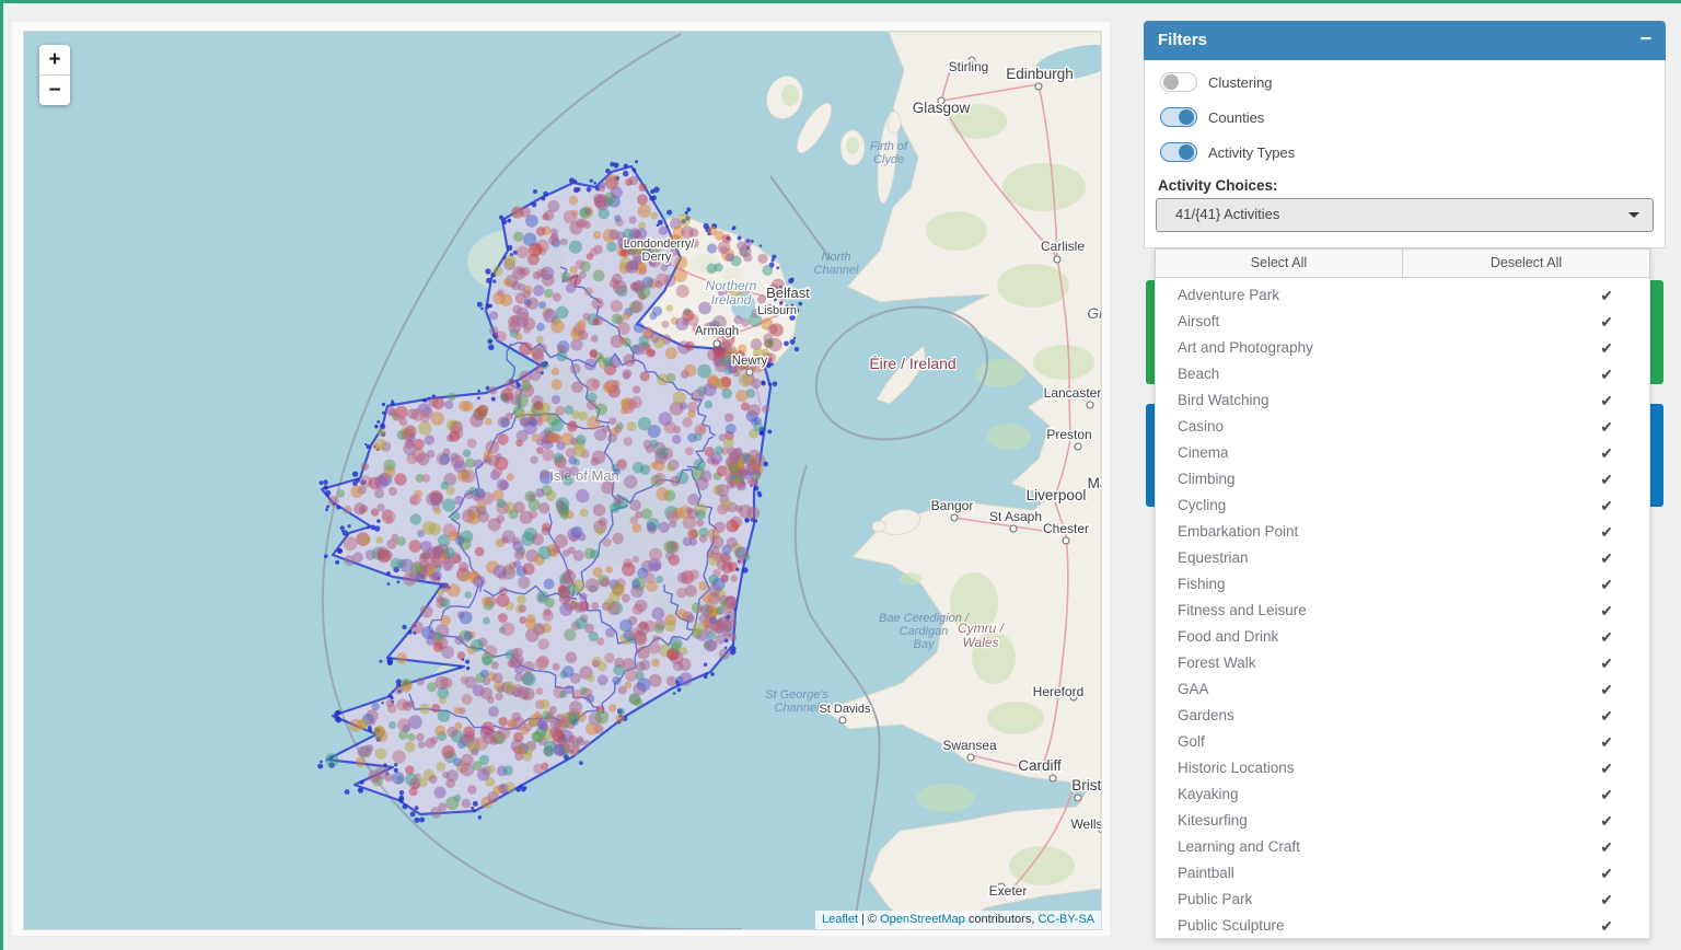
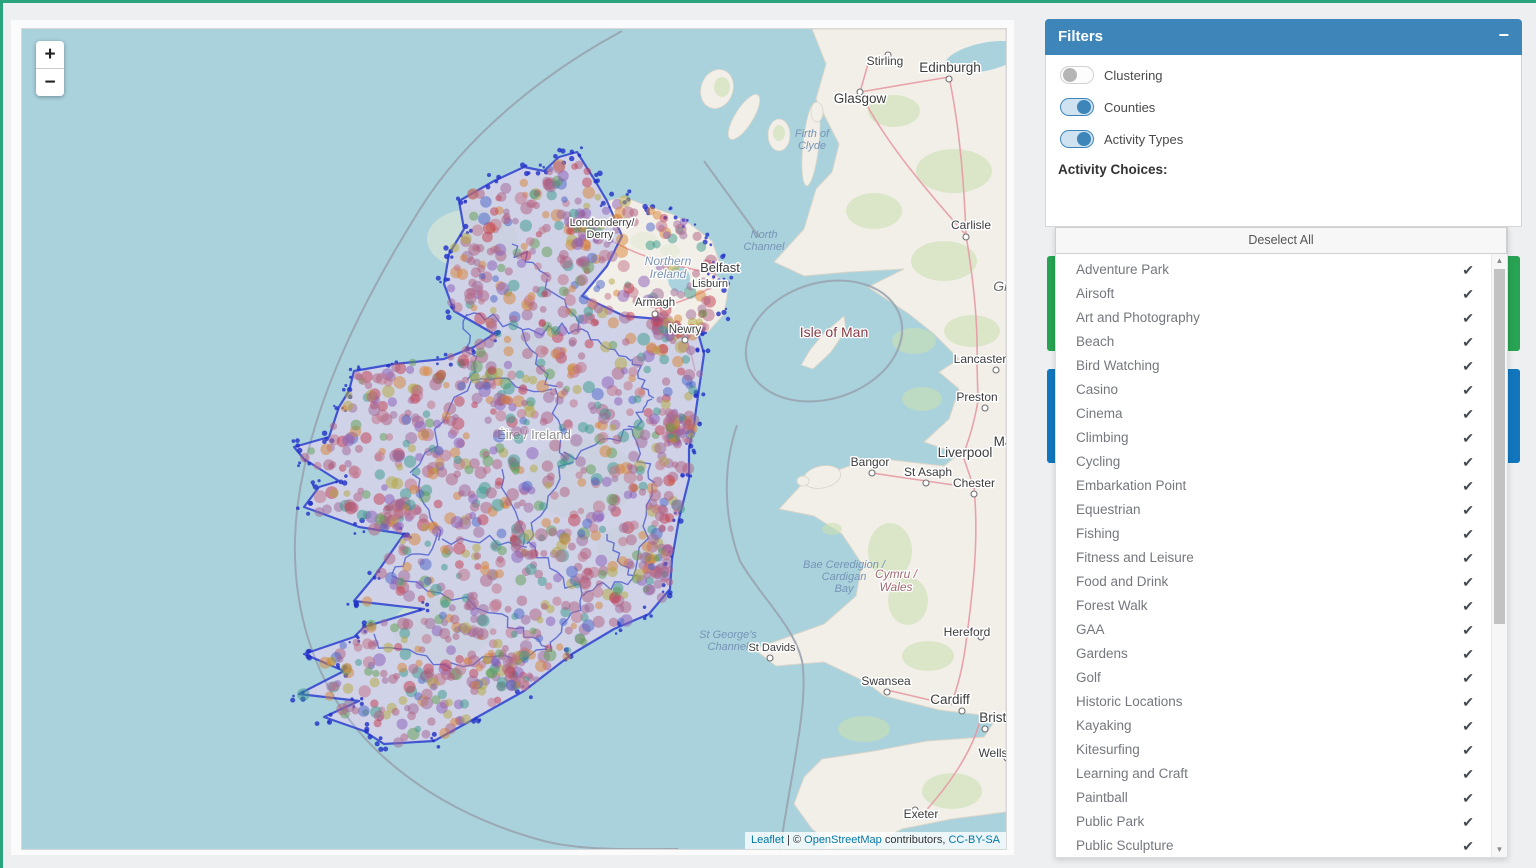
- Isle of Man
+ Éire / Ireland
  Stirling
  Edinburgh
  Glasgow
  Carlisle
  Londonderry/
  Derry
  Belfast
  Lisburn
  Armagh
  Newry
  Lancaster
  Preston
  Liverpool
  Bangor
  St Asaph
  Chester
  Hereford
  St Davids
  Swansea
  Cardiff
  Brist
  Wells
  Exeter
  Firth of
  Clyde
  North
  Channel
  Bae Ceredigion /
  Cardigan
  Bay
  St George's
  Channel
  Northern
  Ireland
  Cymru /
  Wales
- Éire / Ireland
+ Isle of Man
  +
  −
  Leaflet | © OpenStreetMap contributors, CC-BY-SA
  Filters
  −
  Clustering
  Counties
  Activity Types
  Activity Choices:
- 41/{41} Activities
- Select All
  Deselect All
  Adventure Park
  ✔
  Airsoft
  ✔
  Art and Photography
  ✔
  Beach
  ✔
  Bird Watching
  ✔
  Casino
  ✔
  Cinema
  ✔
  Climbing
  ✔
  Cycling
  ✔
  Embarkation Point
  ✔
  Equestrian
  ✔
  Fishing
  ✔
  Fitness and Leisure
  ✔
  Food and Drink
  ✔
  Forest Walk
  ✔
  GAA
  ✔
  Gardens
  ✔
  Golf
  ✔
  Historic Locations
  ✔
  Kayaking
  ✔
  Kitesurfing
  ✔
  Learning and Craft
  ✔
  Paintball
  ✔
  Public Park
  ✔
  Public Sculpture
  ✔
+ ▲
+ ▼
